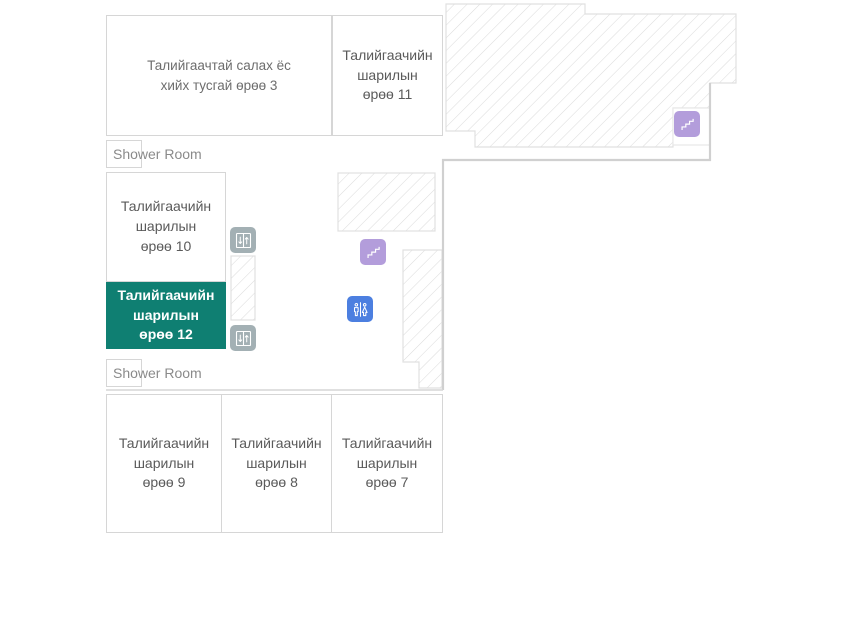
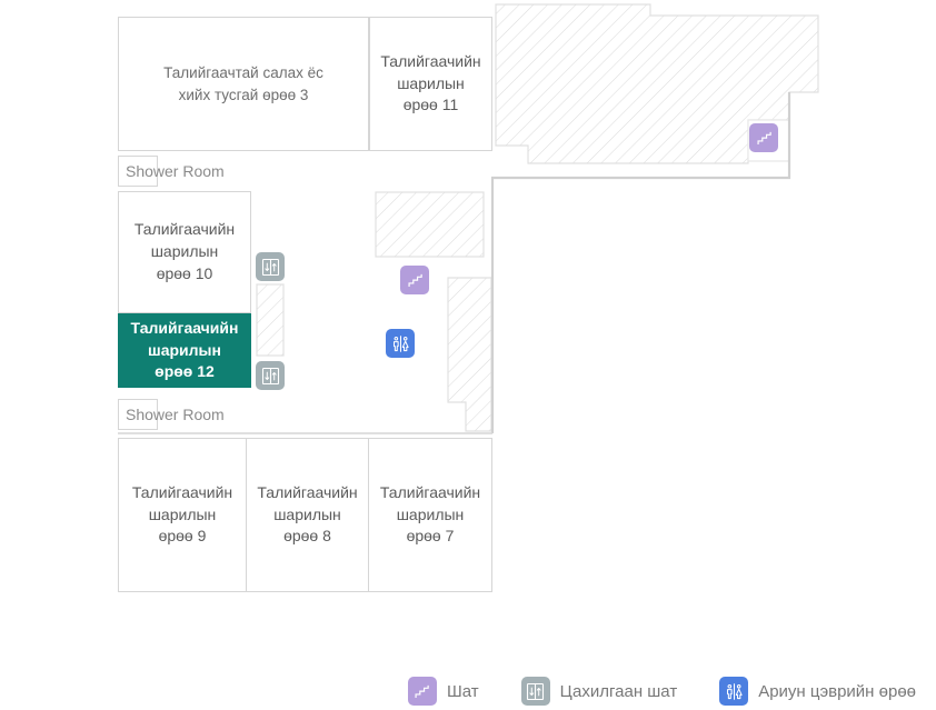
  Талийгаачтай салах ёс
  хийх тусгай өрөө 3
  Талийгаачийн
  шарилын
  өрөө 11
  Shower Room
  Талийгаачийн
  шарилын
  өрөө 10
  Талийгаачийн
  шарилын
  өрөө 12
  Shower Room
  Талийгаачийн
  шарилын
  өрөө 9
  Талийгаачийн
  шарилын
  өрөө 8
  Талийгаачийн
  шарилын
  өрөө 7
+ Шат
+ Цахилгаан шат
+ Ариун цэврийн өрөө
